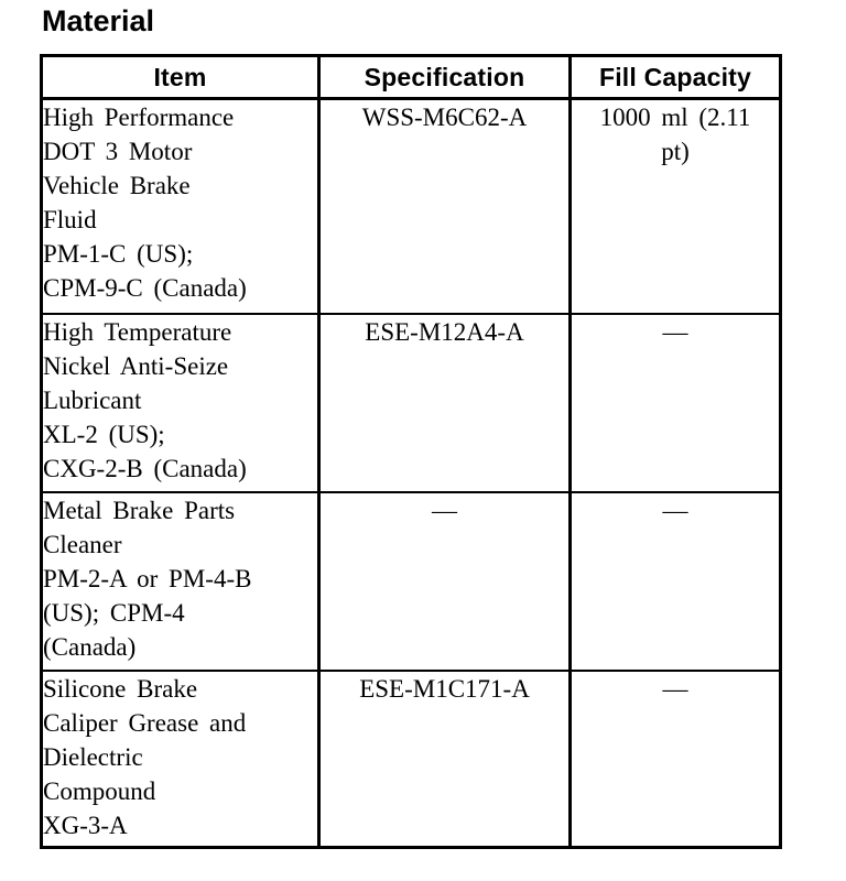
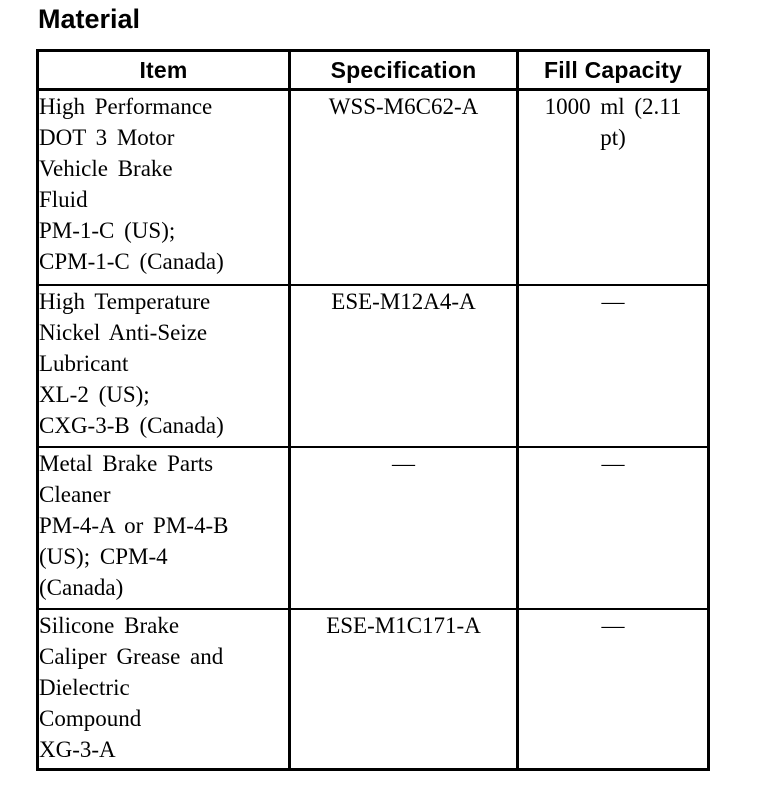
  Material
  Item	Specification	Fill Capacity
- High Performance DOT 3 Motor Vehicle Brake Fluid PM-1-C (US); CPM-9-C (Canada)	WSS-M6C62-A	1000 ml (2.11 pt)
+ High Performance DOT 3 Motor Vehicle Brake Fluid PM-1-C (US); CPM-1-C (Canada)	WSS-M6C62-A	1000 ml (2.11 pt)
- High Temperature Nickel Anti-Seize Lubricant XL-2 (US); CXG-2-B (Canada)	ESE-M12A4-A	—
+ High Temperature Nickel Anti-Seize Lubricant XL-2 (US); CXG-3-B (Canada)	ESE-M12A4-A	—
- Metal Brake Parts Cleaner PM-2-A or PM-4-B (US); CPM-4 (Canada)	—	—
+ Metal Brake Parts Cleaner PM-4-A or PM-4-B (US); CPM-4 (Canada)	—	—
  Silicone Brake Caliper Grease and Dielectric Compound XG-3-A	ESE-M1C171-A	—
